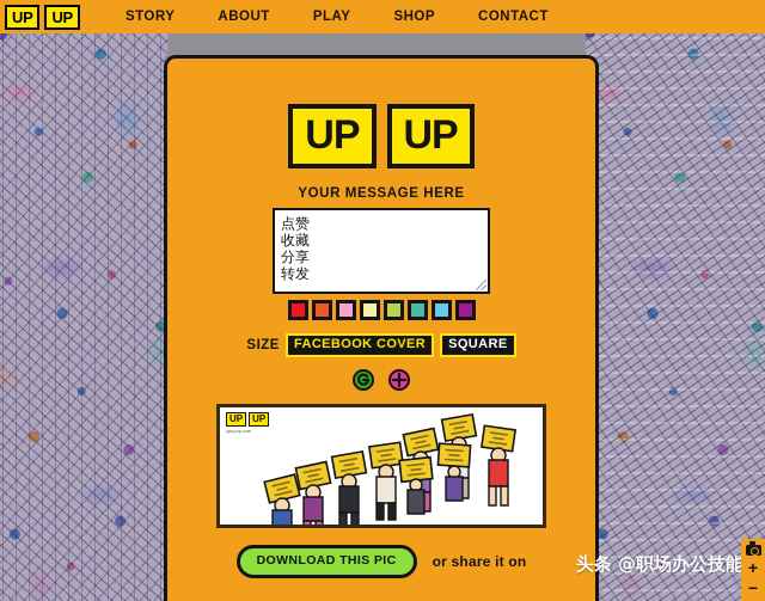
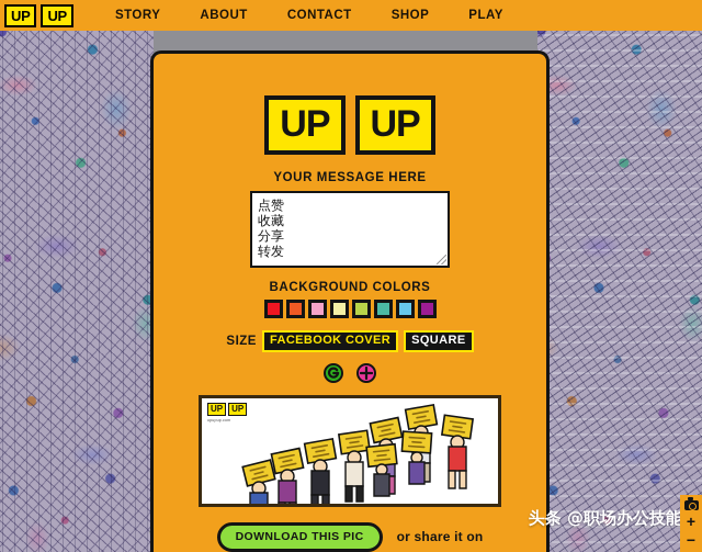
  UP
  UP
  STORY
  ABOUT
- PLAY
+ CONTACT
  SHOP
- CONTACT
+ PLAY
  UP
  UP
  YOUR MESSAGE HERE
  点赞
  收藏
  分享
  转发
+ BACKGROUND COLORS
  SIZE
  FACEBOOK COVER
  SQUARE
  UP
  UP
  DOWNLOAD THIS PIC
  or share it on
  头条 @职场办公技能
  +
  −
